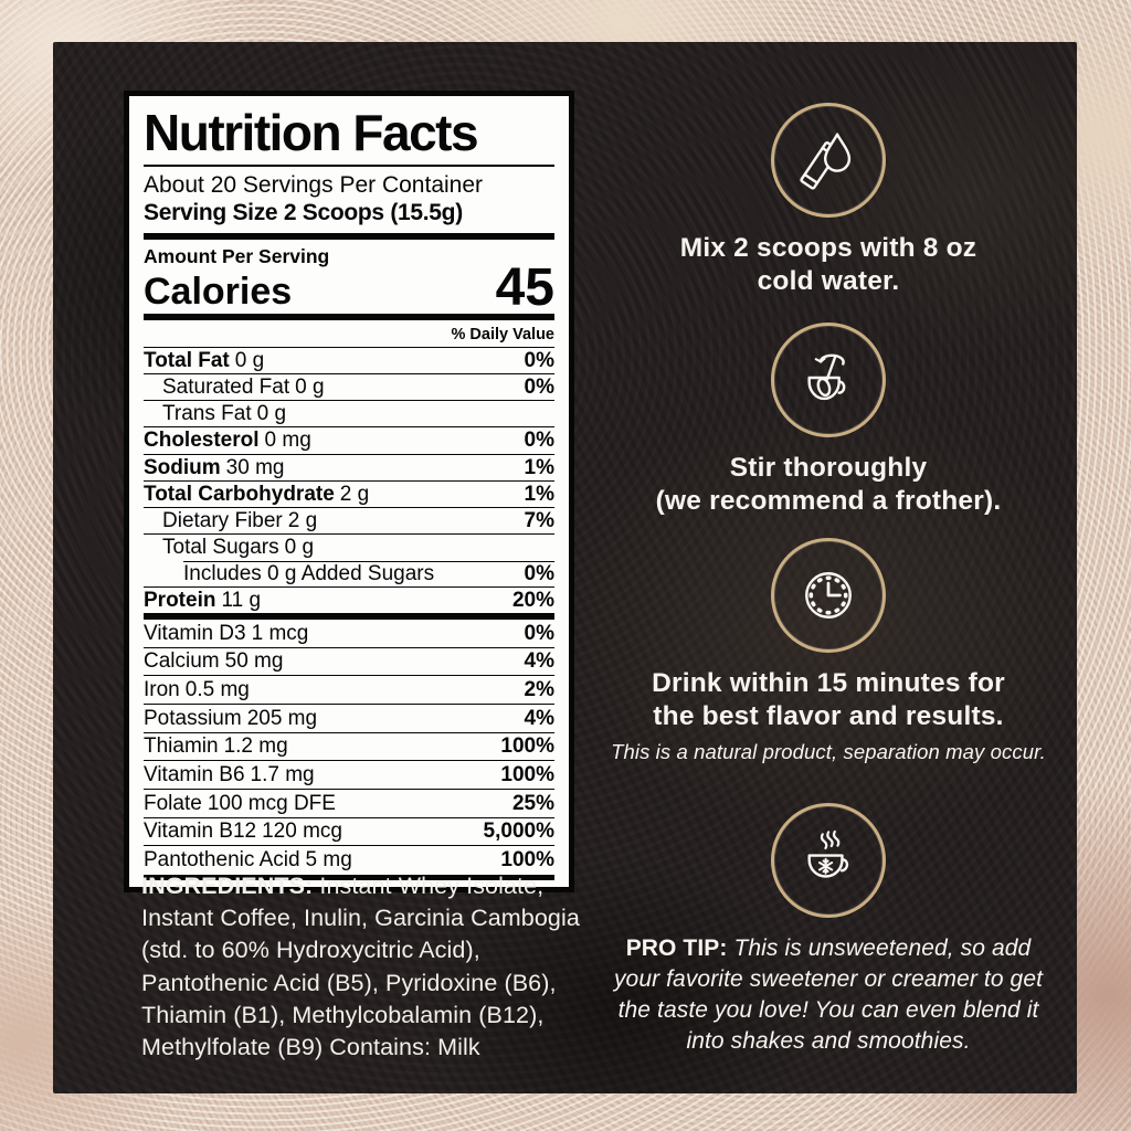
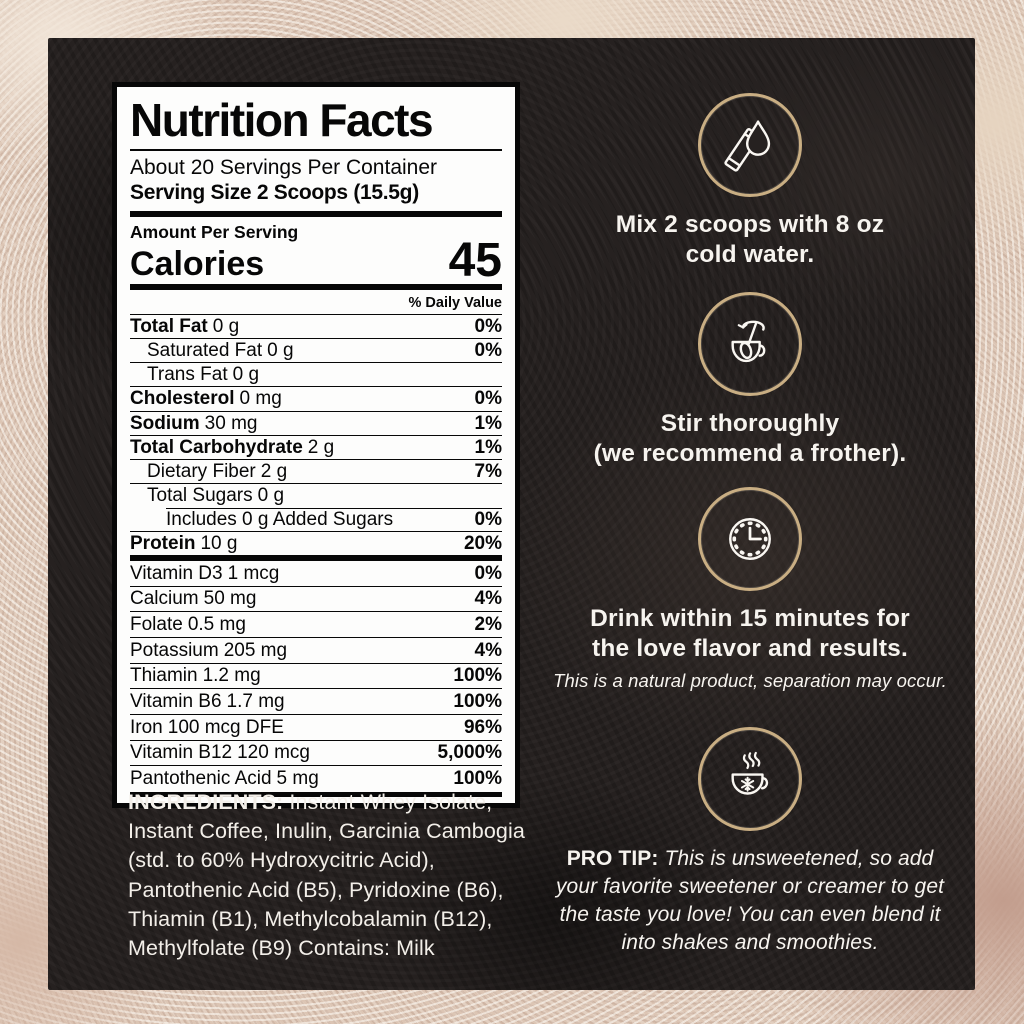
  Nutrition Facts
  About 20 Servings Per Container
  Serving Size 2 Scoops (15.5g)
  Amount Per Serving
  Calories
  45
  % Daily Value
  Total Fat 0 g
  0%
  Saturated Fat 0 g
  0%
  Trans Fat 0 g
  Cholesterol 0 mg
  0%
  Sodium 30 mg
  1%
  Total Carbohydrate 2 g
  1%
  Dietary Fiber 2 g
  7%
  Total Sugars 0 g
  Includes 0 g Added Sugars
  0%
- Protein 11 g
+ Protein 10 g
  20%
  Vitamin D3 1 mcg
  0%
  Calcium 50 mg
  4%
- Iron 0.5 mg
+ Folate 0.5 mg
  2%
  Potassium 205 mg
  4%
  Thiamin 1.2 mg
  100%
  Vitamin B6 1.7 mg
  100%
- Folate 100 mcg DFE
+ Iron 100 mcg DFE
- 25%
+ 96%
  Vitamin B12 120 mcg
  5,000%
  Pantothenic Acid 5 mg
  100%
  INGREDIENTS: Instant Whey Isolate, Instant Coffee, Inulin, Garcinia Cambogia (std. to 60% Hydroxycitric Acid), Pantothenic Acid (B5), Pyridoxine (B6), Thiamin (B1), Methylcobalamin (B12), Methylfolate (B9) Contains: Milk
  Mix 2 scoops with 8 oz
  cold water.
  Stir thoroughly
  (we recommend a frother).
  Drink within 15 minutes for
- the best flavor and results.
+ the love flavor and results.
  This is a natural product, separation may occur.
  PRO TIP: This is unsweetened, so add your favorite sweetener or creamer to get the taste you love! You can even blend it into shakes and smoothies.
